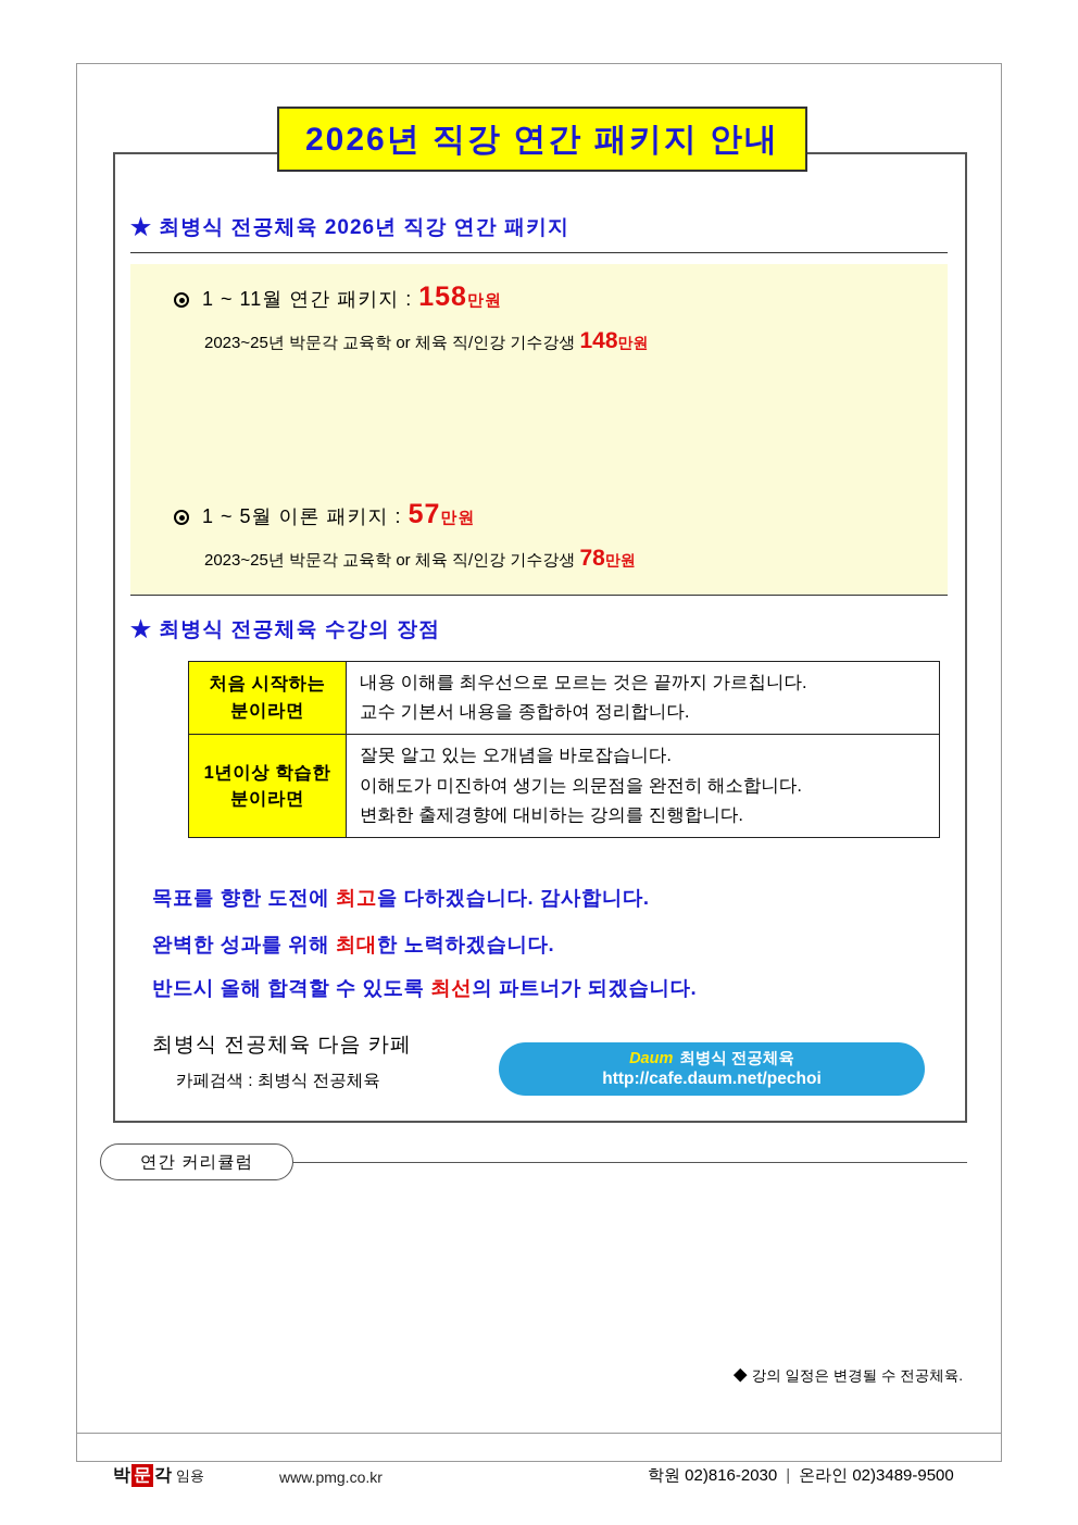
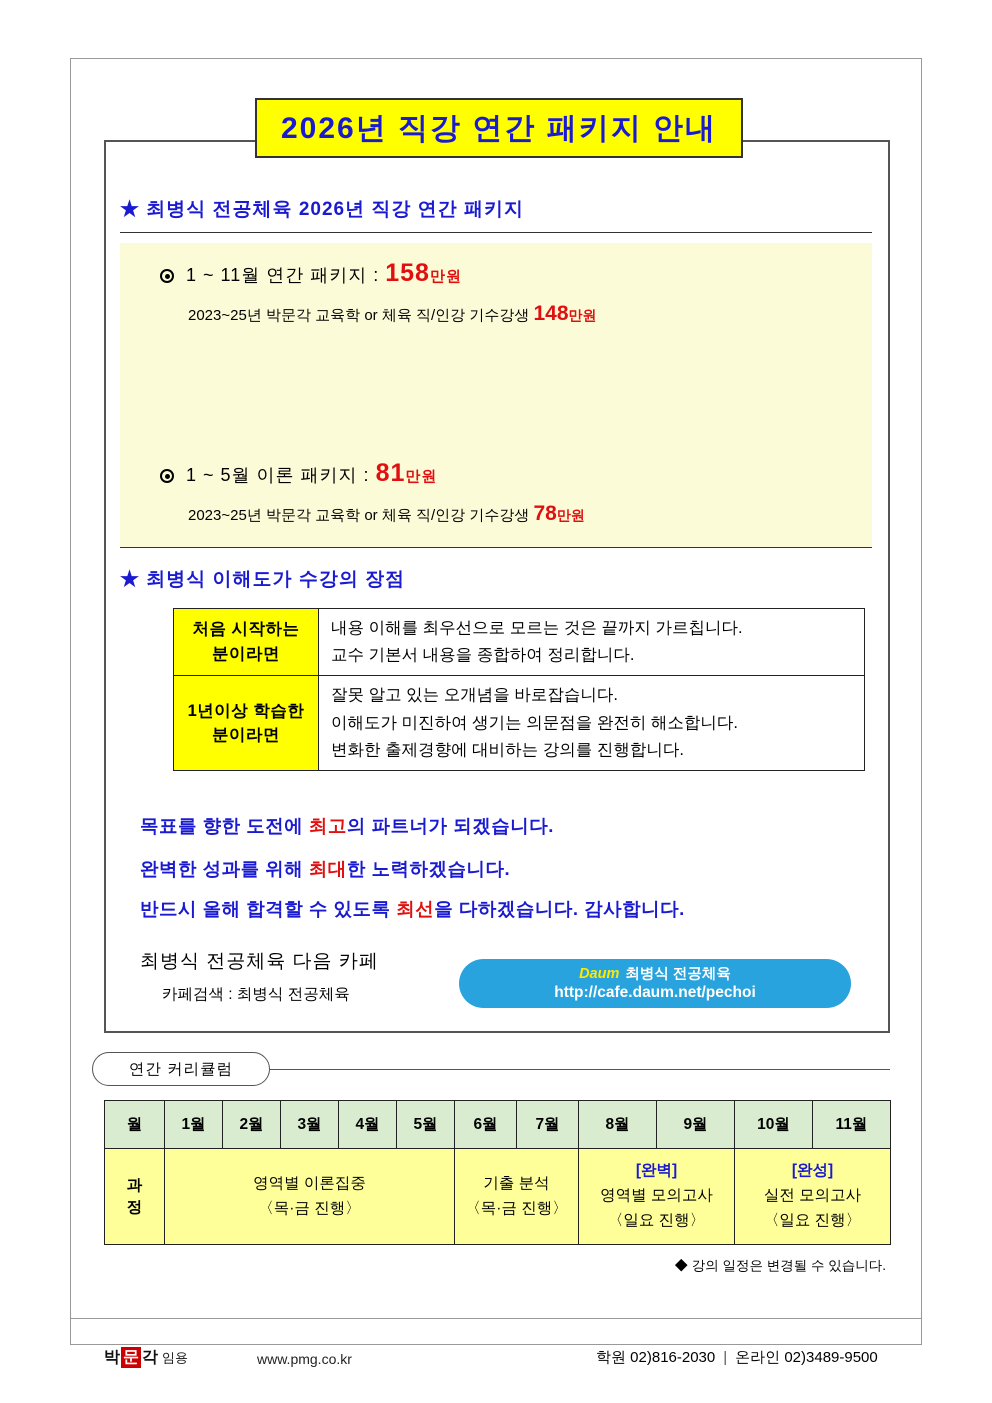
  2026년 직강 연간 패키지 안내
  ★ 최병식 전공체육 2026년 직강 연간 패키지
  1 ~ 11월 연간 패키지 : 158만원
  2023~25년 박문각 교육학 or 체육 직/인강 기수강생 148만원
- 1 ~ 5월 이론 패키지 : 57만원
+ 1 ~ 5월 이론 패키지 : 81만원
  2023~25년 박문각 교육학 or 체육 직/인강 기수강생 78만원
- ★ 최병식 전공체육 수강의 장점
+ ★ 최병식 이해도가 수강의 장점
  처음 시작하는 분이라면	내용 이해를 최우선으로 모르는 것은 끝까지 가르칩니다. 교수 기본서 내용을 종합하여 정리합니다.
  1년이상 학습한 분이라면	잘못 알고 있는 오개념을 바로잡습니다. 이해도가 미진하여 생기는 의문점을 완전히 해소합니다. 변화한 출제경향에 대비하는 강의를 진행합니다.
- 목표를 향한 도전에 최고을 다하겠습니다. 감사합니다.
+ 목표를 향한 도전에 최고의 파트너가 되겠습니다.
  완벽한 성과를 위해 최대한 노력하겠습니다.
- 반드시 올해 합격할 수 있도록 최선의 파트너가 되겠습니다.
+ 반드시 올해 합격할 수 있도록 최선을 다하겠습니다. 감사합니다.
  최병식 전공체육 다음 카페
  카페검색 : 최병식 전공체육
  Daum 최병식 전공체육
  http://cafe.daum.net/pechoi
  연간 커리큘럼
+ 월	1월	2월	3월	4월	5월	6월	7월	8월	9월	10월	11월
+ 과 정	영역별 이론집중 〈목·금 진행〉	기출 분석 〈목·금 진행〉	[완벽] 영역별 모의고사 〈일요 진행〉	[완성] 실전 모의고사 〈일요 진행〉
- ◆ 강의 일정은 변경될 수 전공체육.
+ ◆ 강의 일정은 변경될 수 있습니다.
  박
  문
  각
  임용
  www.pmg.co.kr
  학원 02)816-2030 | 온라인 02)3489-9500
